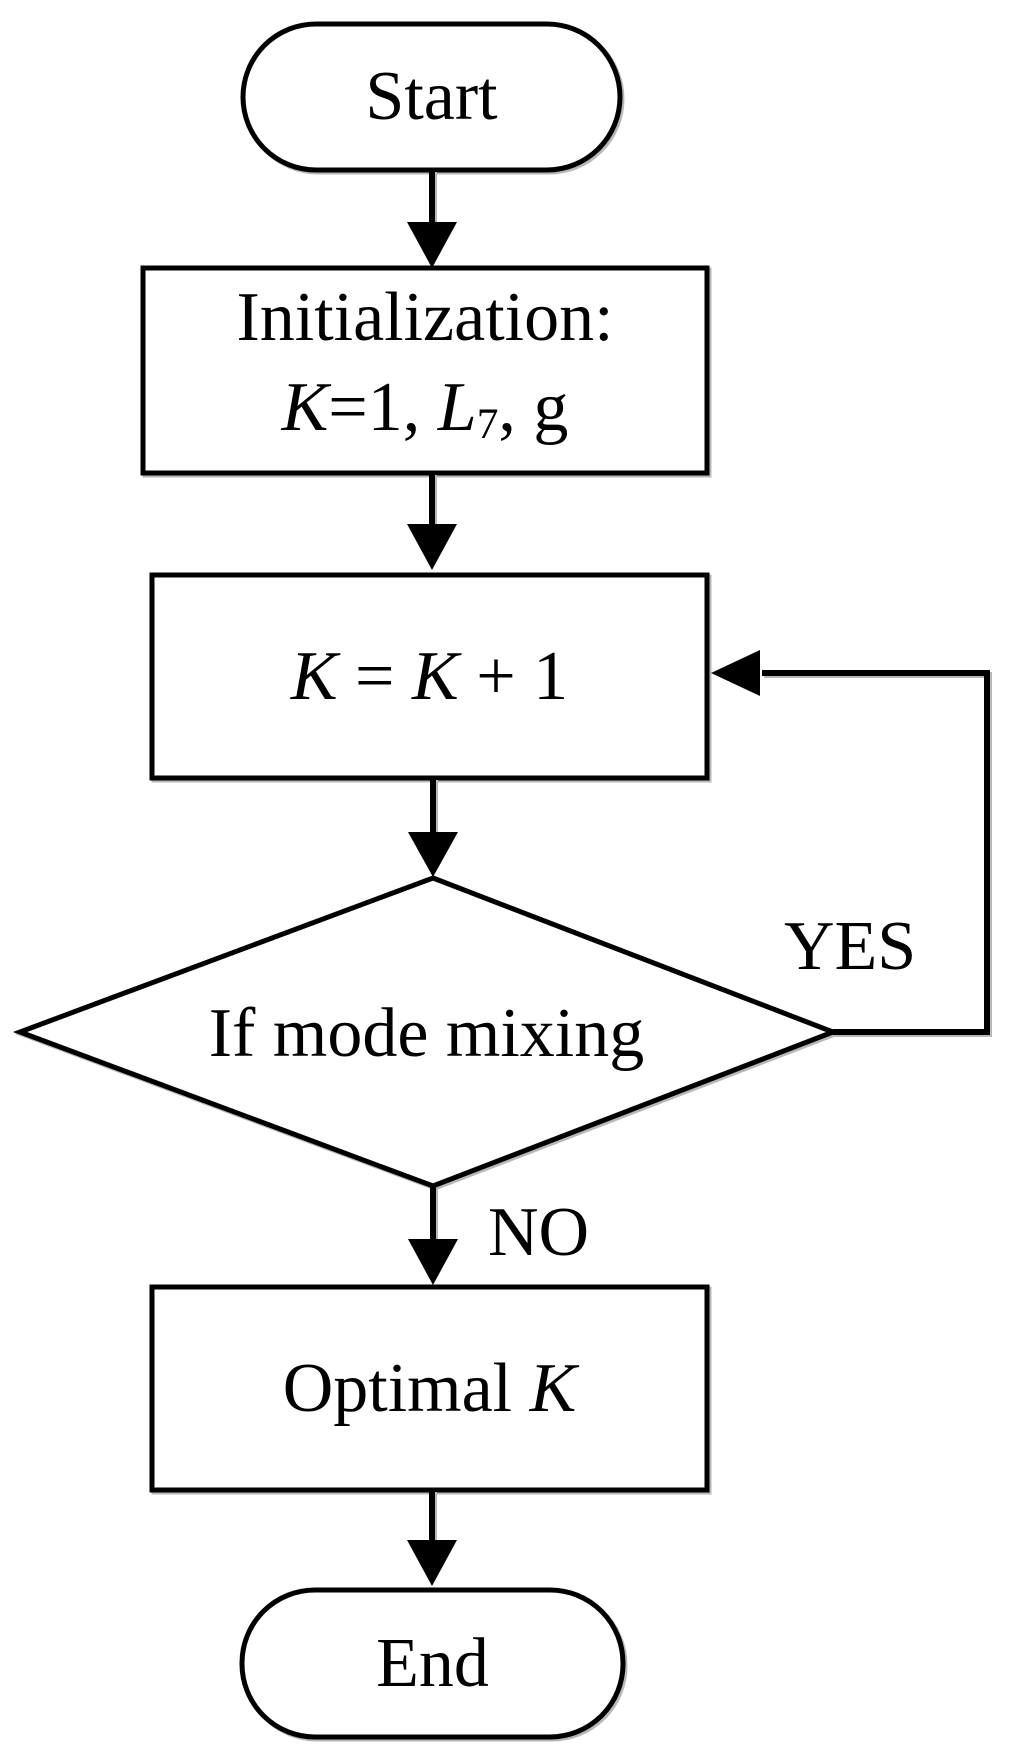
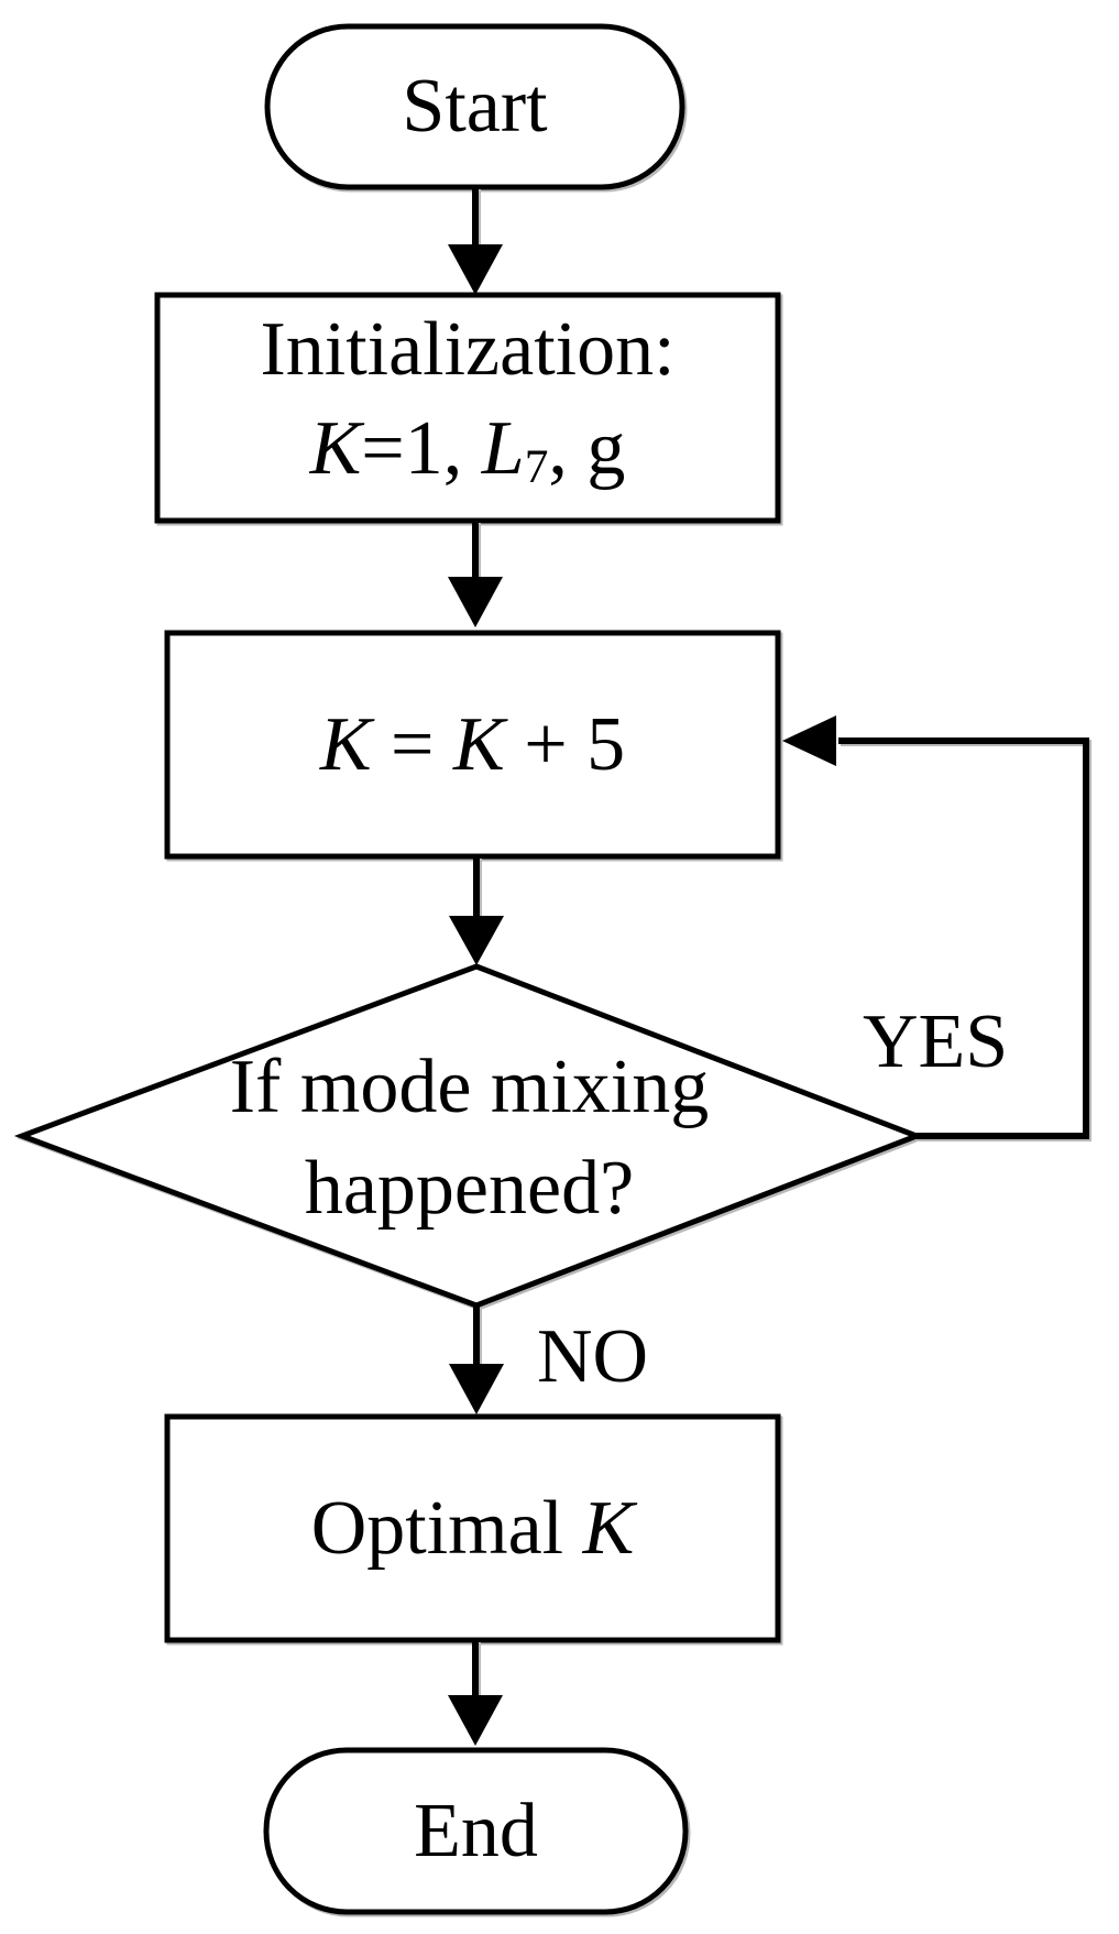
  Start
  Initialization:
  K=1, L7, g
- K = K + 1
+ K = K + 5
  If mode mixing
+ happened?
  YES
  NO
  Optimal K
  End
